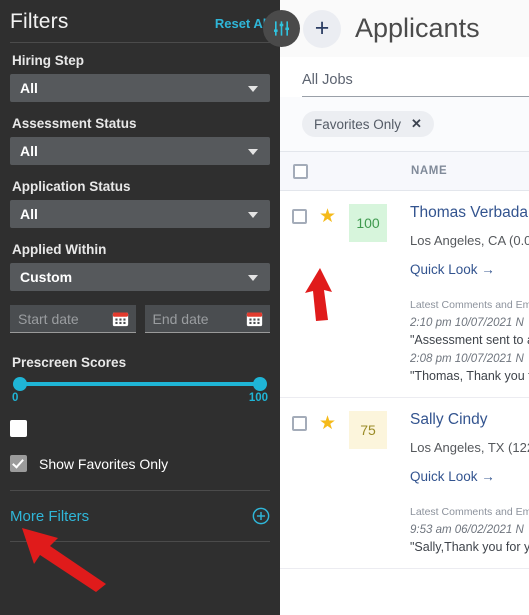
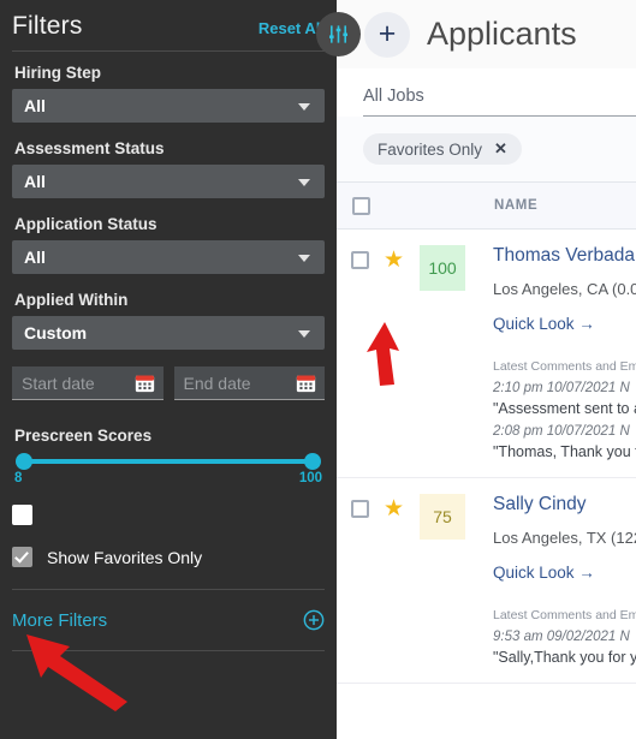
  Filters
  Reset A
  Hiring Step
  All
  Assessment Status
  All
  Application Status
  All
  Applied Within
  Custom
  Start date
  End date
  Prescreen Scores
- 0
+ 8
  100
  Show Favorites Only
  More Filters
  +
  Applicants
  All Jobs
  Favorites Only
  ✕
  NAME
  ★
  100
  Thomas Verbada
  Los Angeles, CA (0.0
  Quick Look →
  Latest Comments and Em
  2:10 pm 10/07/2021 N
  "Assessment sent to
  2:08 pm 10/07/2021 N
  "Thomas, Thank you
  ★
  75
  Sally Cindy
  Los Angeles, TX (12
  Quick Look →
  Latest Comments and Em
- 9:53 am 06/02/2021 N
+ 9:53 am 09/02/2021 N
  "Sally,Thank you for y
